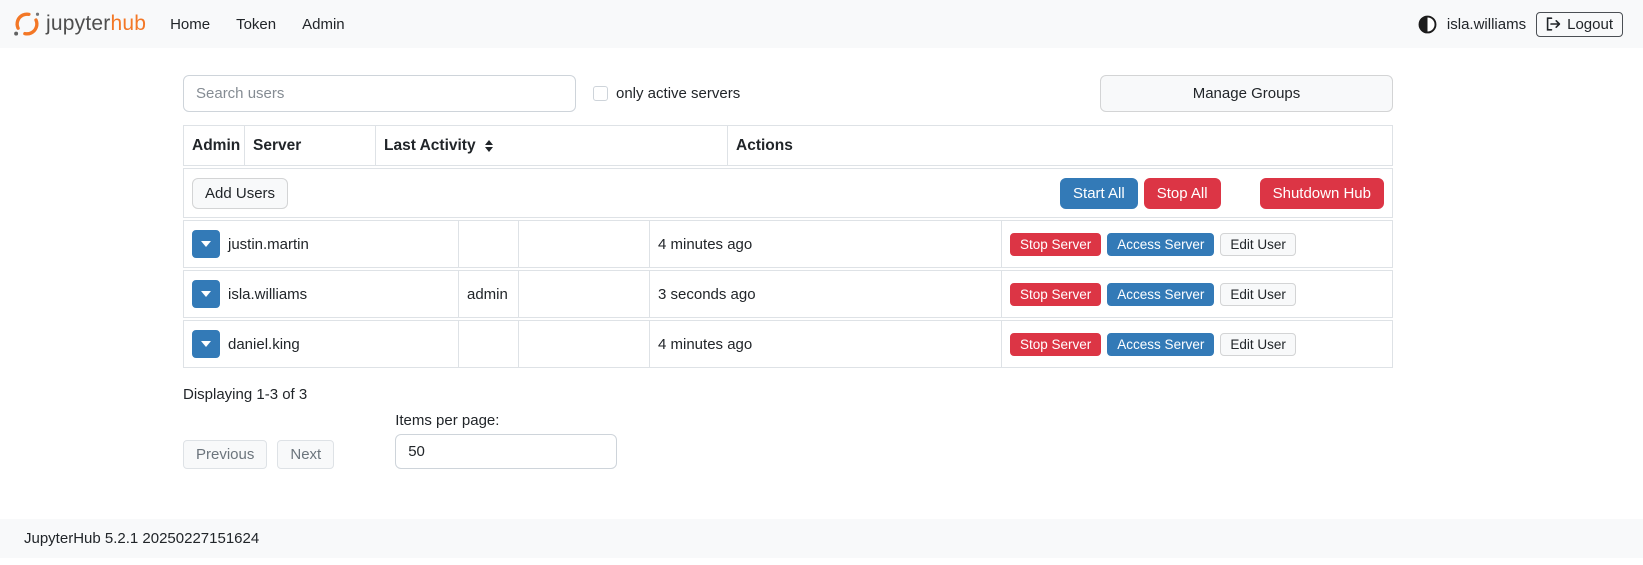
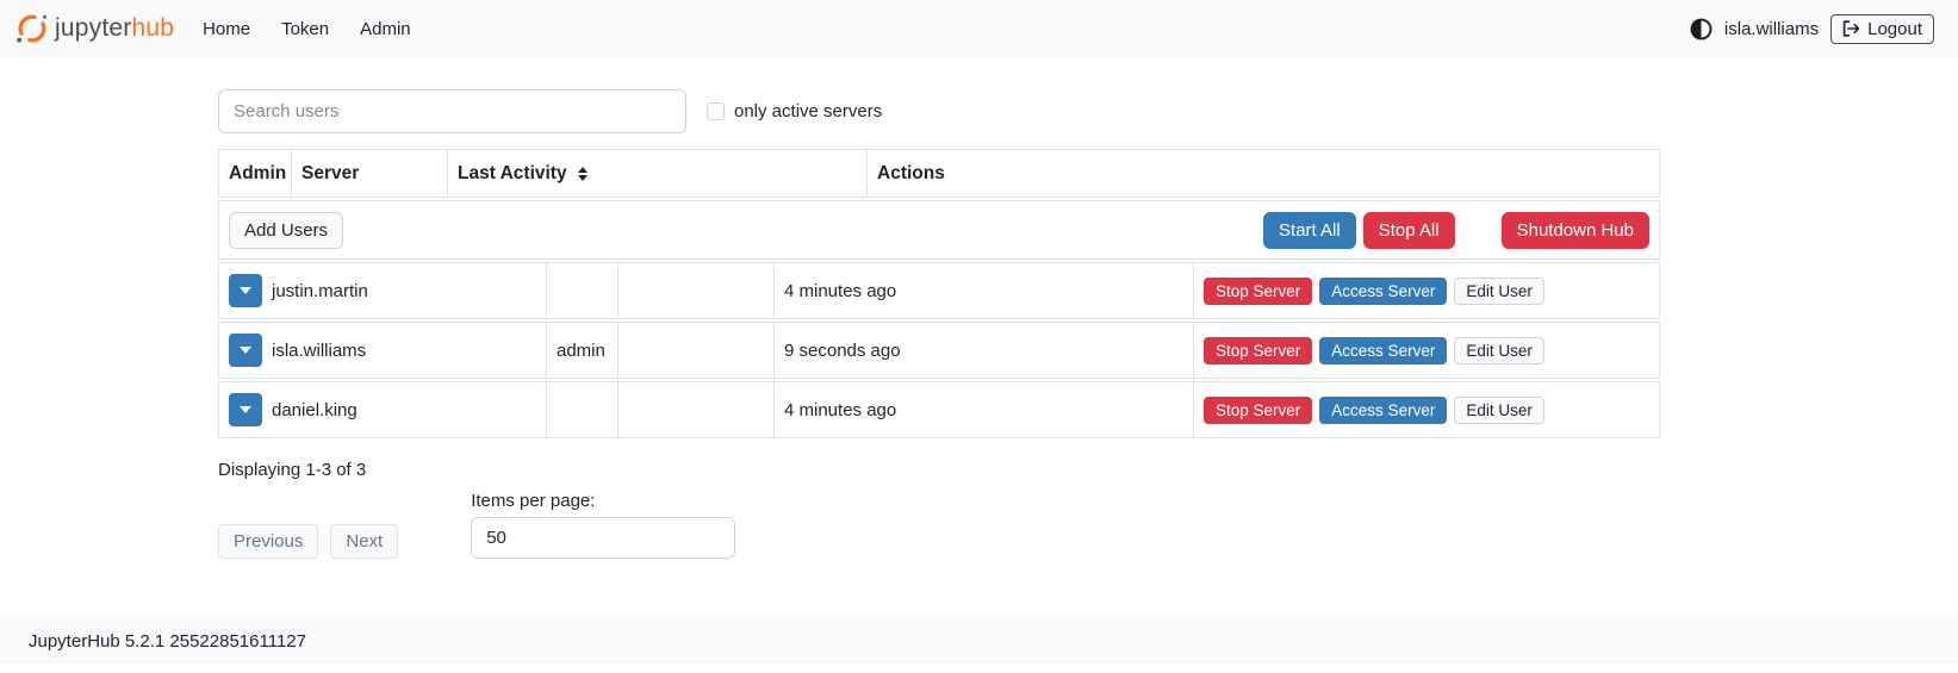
  jupyterhub
  Home
  Token
  Admin
  isla.williams
  Logout
  Search users
  only active servers
- Manage Groups
  Admin
  Server
  Last Activity
  Actions
  Add Users
  Start All
  Stop All
  Shutdown Hub
  justin.martin
  4 minutes ago
  Stop Server
  Access Server
  Edit User
  isla.williams
  admin
- 3 seconds ago
+ 9 seconds ago
  Stop Server
  Access Server
  Edit User
  daniel.king
  4 minutes ago
  Stop Server
  Access Server
  Edit User
  Displaying 1-3 of 3
  Previous
  Next
  Items per page:
  50
- JupyterHub 5.2.1 20250227151624
+ JupyterHub 5.2.1 25522851611127
